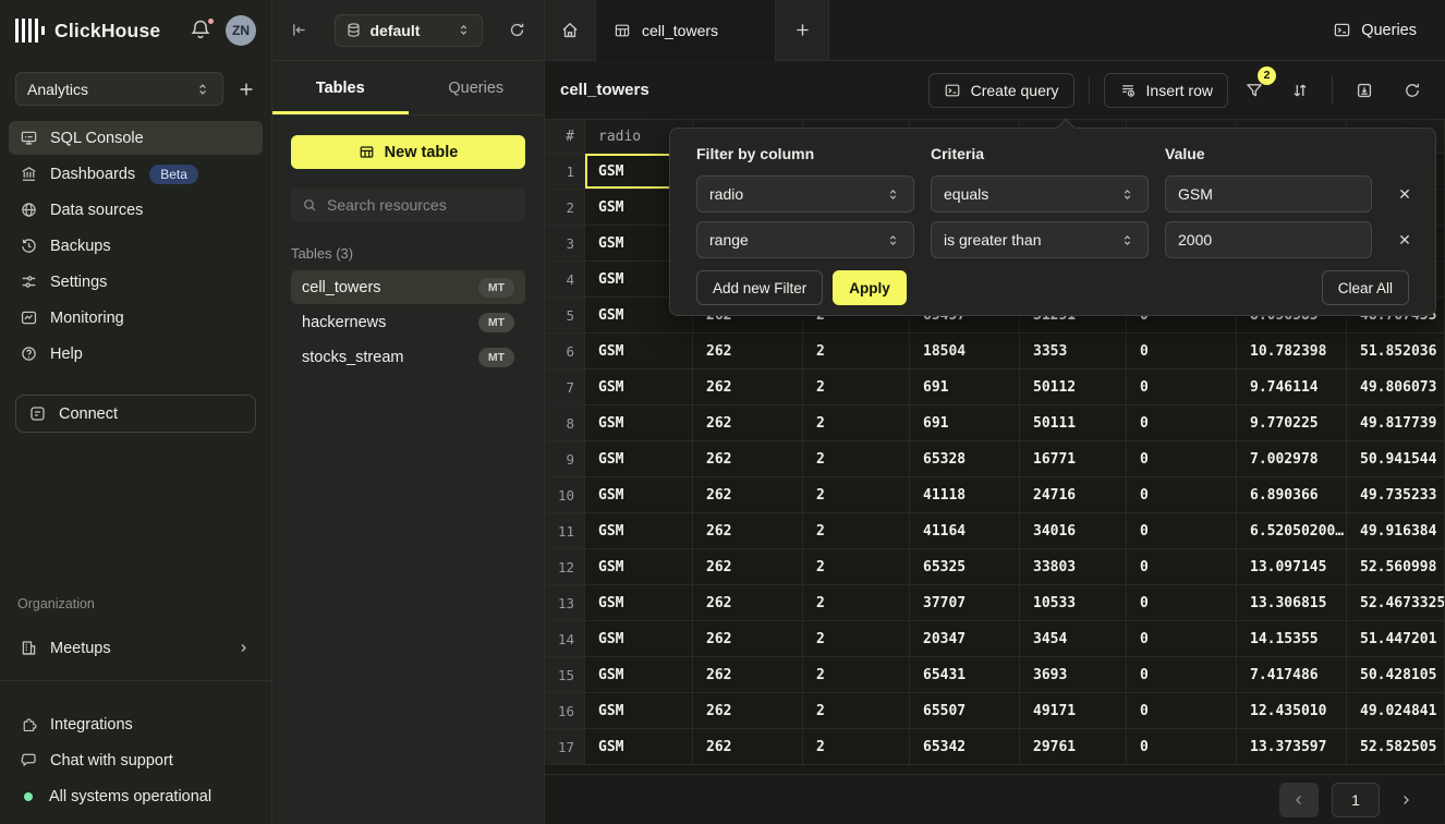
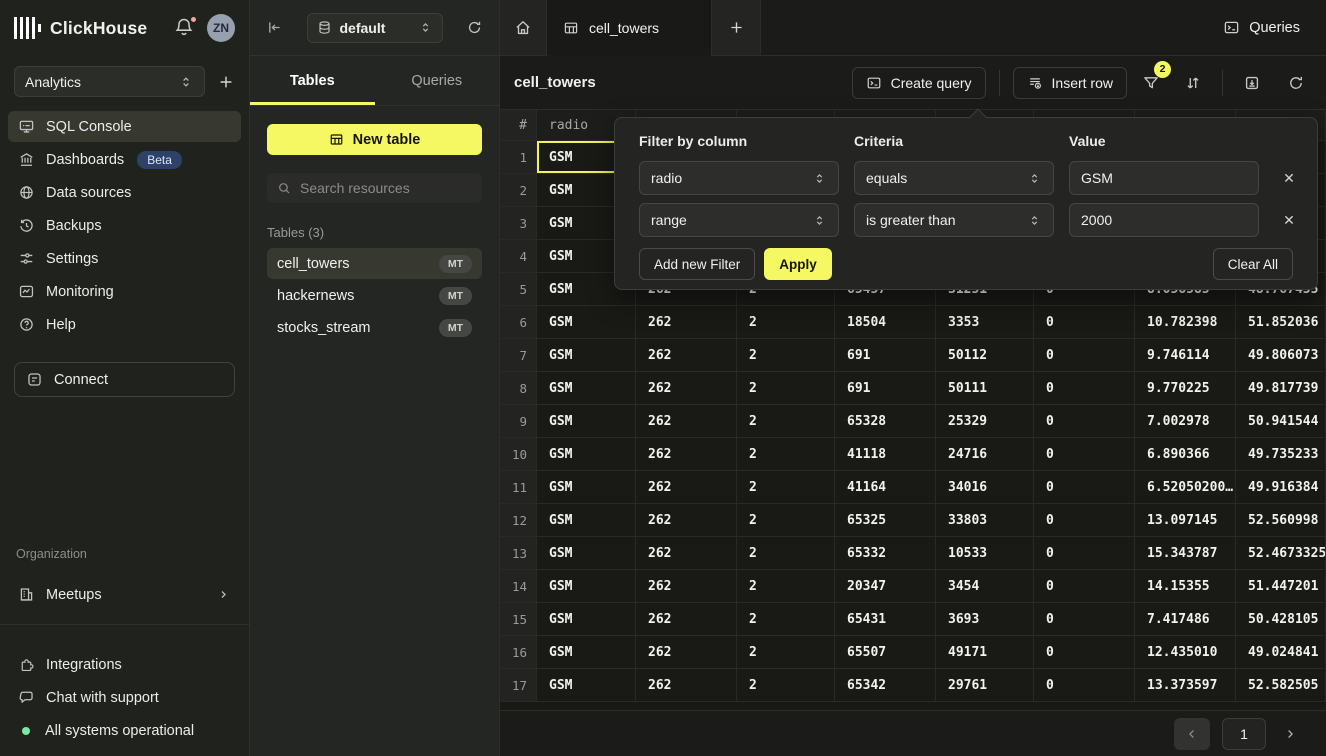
  ClickHouse
  ZN
  Analytics
  SQL Console
  Dashboards
  Beta
  Data sources
  Backups
  Settings
  Monitoring
  Help
  Connect
  Organization
  Meetups
  Integrations
  Chat with support
  All systems operational
  default
  Tables
  Queries
  New table
  Search resources
  Tables (3)
  cell_towers
  MT
  hackernews
  MT
  stocks_stream
  MT
  cell_towers
  Queries
  cell_towers
  Create query
  Insert row
  2
  #
  radio
  1
  GSM
  2
  GSM
  3
  GSM
  4
  GSM
  5
  GSM
  6
  GSM
  262
  2
  18504
  3353
  0
  10.782398
  51.852036
  7
  GSM
  262
  2
  691
  50112
  0
  9.746114
  49.806073
  8
  GSM
  262
  2
  691
  50111
  0
  9.770225
  49.817739
  9
  GSM
  262
  2
  65328
- 16771
+ 25329
  0
  7.002978
  50.941544
  10
  GSM
  262
  2
  41118
  24716
  0
  6.890366
  49.735233
  11
  GSM
  262
  2
  41164
  34016
  0
  6.52050200…
  49.916384
  12
  GSM
  262
  2
  65325
  33803
  0
  13.097145
  52.560998
  13
  GSM
  262
  2
- 37707
+ 65332
  10533
  0
- 13.306815
+ 15.343787
  52.4673325
  14
  GSM
  262
  2
  20347
  3454
  0
  14.15355
  51.447201
  15
  GSM
  262
  2
  65431
  3693
  0
  7.417486
  50.428105
  16
  GSM
  262
  2
  65507
  49171
  0
  12.435010
  49.024841
  17
  GSM
  262
  2
  65342
  29761
  0
  13.373597
  52.582505
  1
  Filter by column
  Criteria
  Value
  radio
  equals
  GSM
  ✕
  range
  is greater than
  2000
  ✕
  Add new Filter
  Apply
  Clear All
